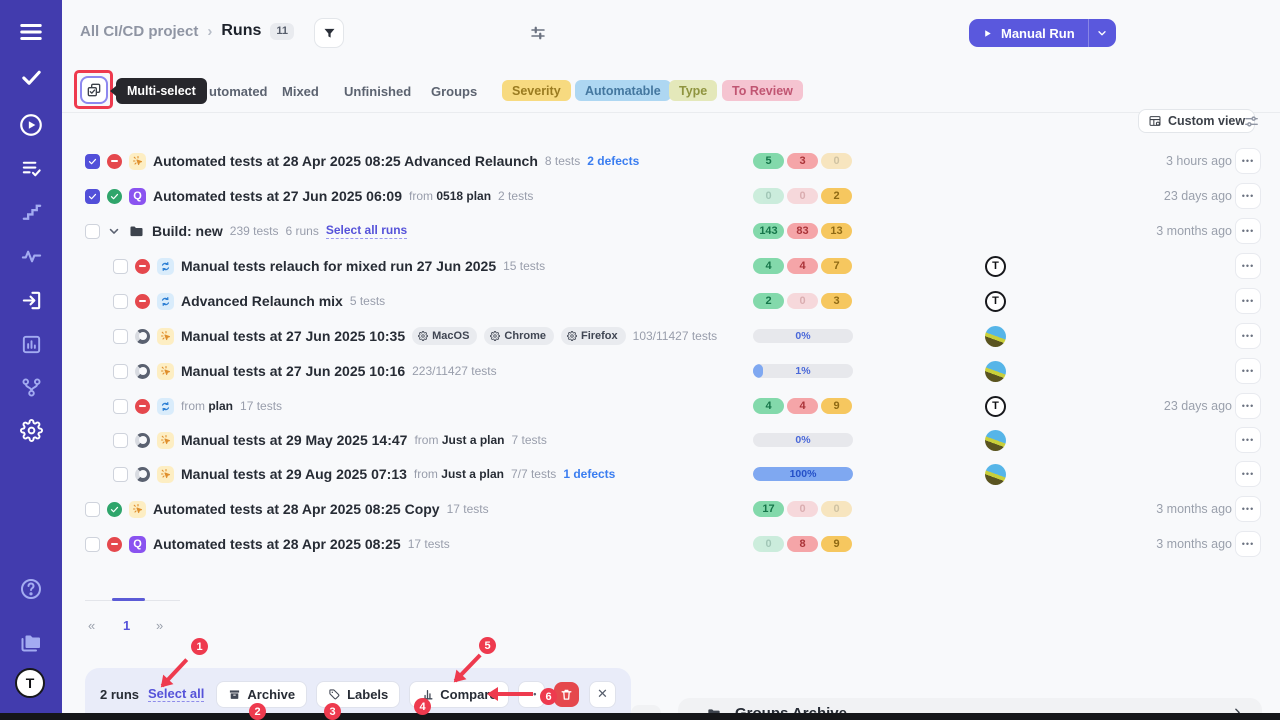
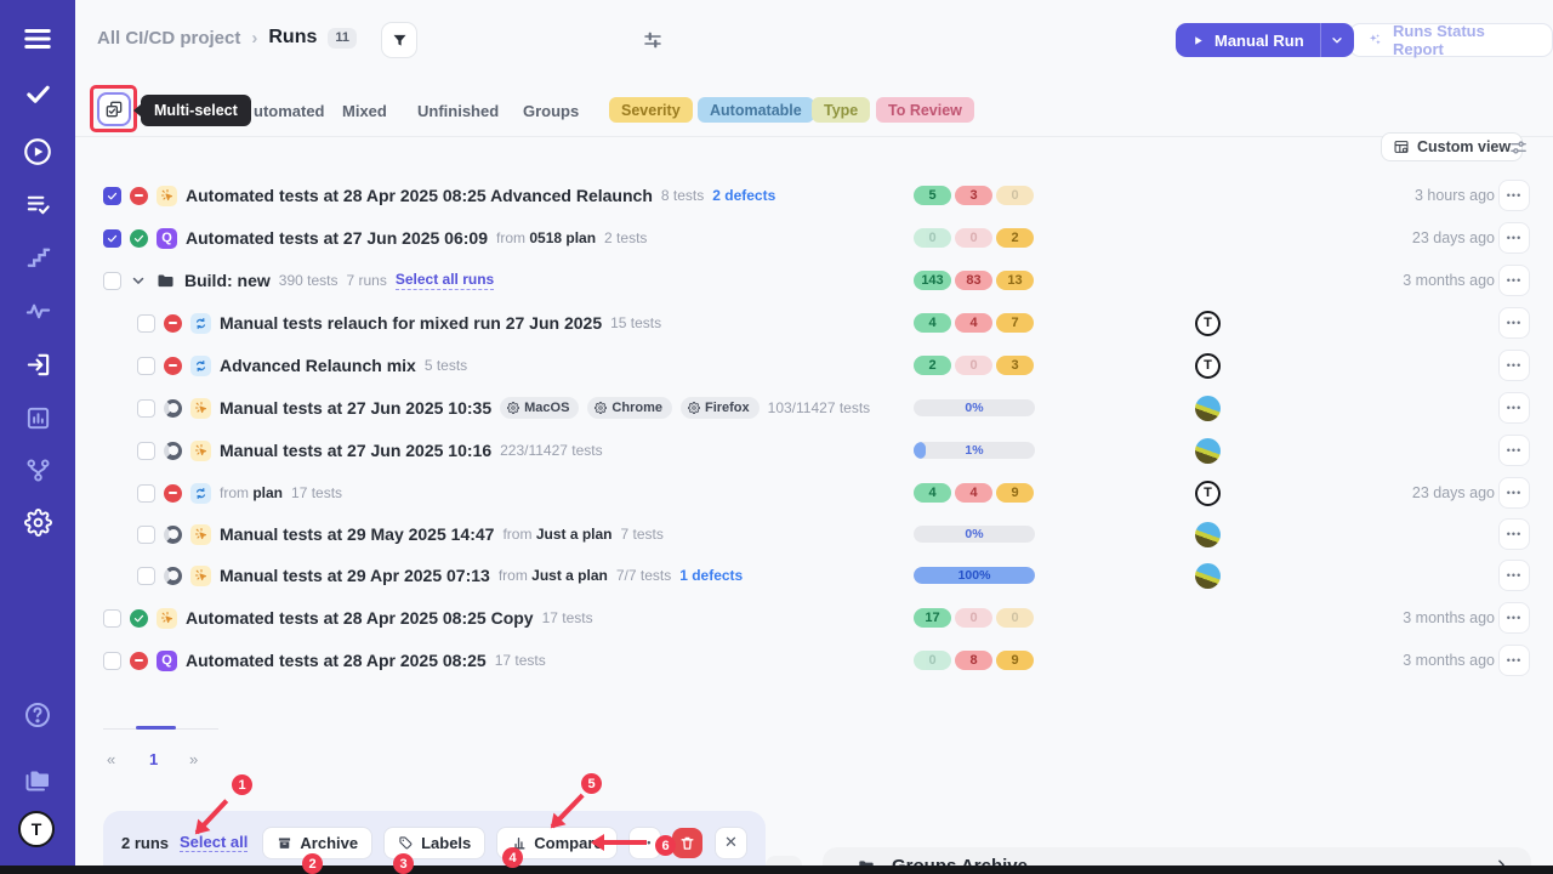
  T
  All CI/CD project
  ›
  Runs
  11
  Manual Run
+ Runs Status Report
  Multi-select
  Custom view
  Automated tests at 28 Apr 2025 08:25 Advanced Relaunch
  8 tests
  2 defects
  5
  3
  0
  3 hours ago
  •••
  Q
  Automated tests at 27 Jun 2025 06:09
  from 0518 plan
  2 tests
  0
  0
  2
  23 days ago
  •••
  Build: new
- 239 tests
+ 390 tests
- 6 runs
+ 7 runs
  Select all runs
  143
  83
  13
  3 months ago
  •••
  Manual tests relauch for mixed run 27 Jun 2025
  15 tests
  4
  4
  7
  T
  •••
  Advanced Relaunch mix
  5 tests
  2
  0
  3
  T
  •••
  Manual tests at 27 Jun 2025 10:35
  MacOS
  Chrome
  Firefox
  103/11427 tests
  0%
  •••
  Manual tests at 27 Jun 2025 10:16
  223/11427 tests
  1%
  •••
  from plan
  17 tests
  4
  4
  9
  T
  23 days ago
  •••
  Manual tests at 29 May 2025 14:47
  from Just a plan
  7 tests
  0%
  •••
- Manual tests at 29 Aug 2025 07:13
+ Manual tests at 29 Apr 2025 07:13
  from Just a plan
  7/7 tests
  1 defects
  100%
  •••
  Automated tests at 28 Apr 2025 08:25 Copy
  17 tests
  17
  0
  0
  3 months ago
  •••
  Q
  Automated tests at 28 Apr 2025 08:25
  17 tests
  0
  8
  9
  3 months ago
  •••
  «
  1
  »
  2 runs
  Slect all
  Archive
  Labels
  ✕
  utomated
  Mixed
  Unfinished
  Groups
  Severity
  Automatable
  Type
  To Review
  1
  2
  3
  4
  5
  6
